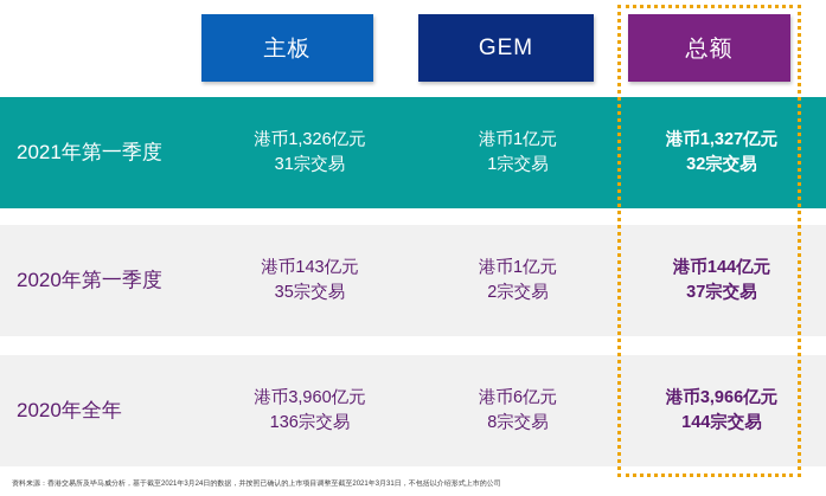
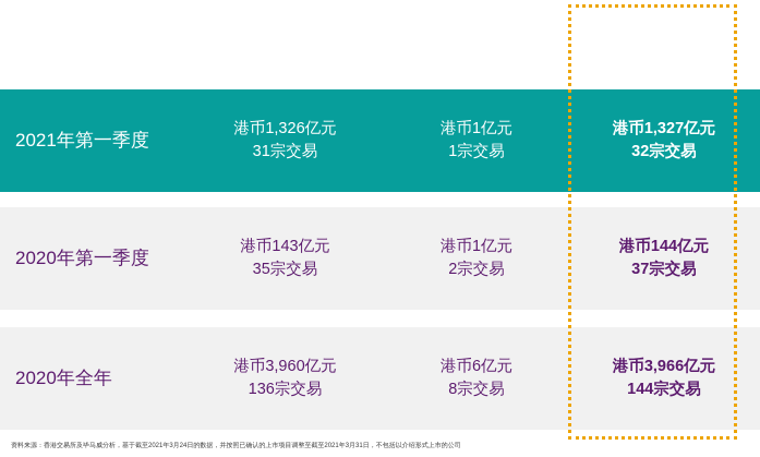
- 主板
- GEM
- 总额
  2021年第一季度
  港币1,326亿元
  31宗交易
  港币1亿元
  1宗交易
  港币1,327亿元
  32宗交易
  2020年第一季度
  港币143亿元
  35宗交易
  港币1亿元
  2宗交易
  港币144亿元
  37宗交易
  2020年全年
  港币3,960亿元
  136宗交易
  港币6亿元
  8宗交易
  港币3,966亿元
  144宗交易
